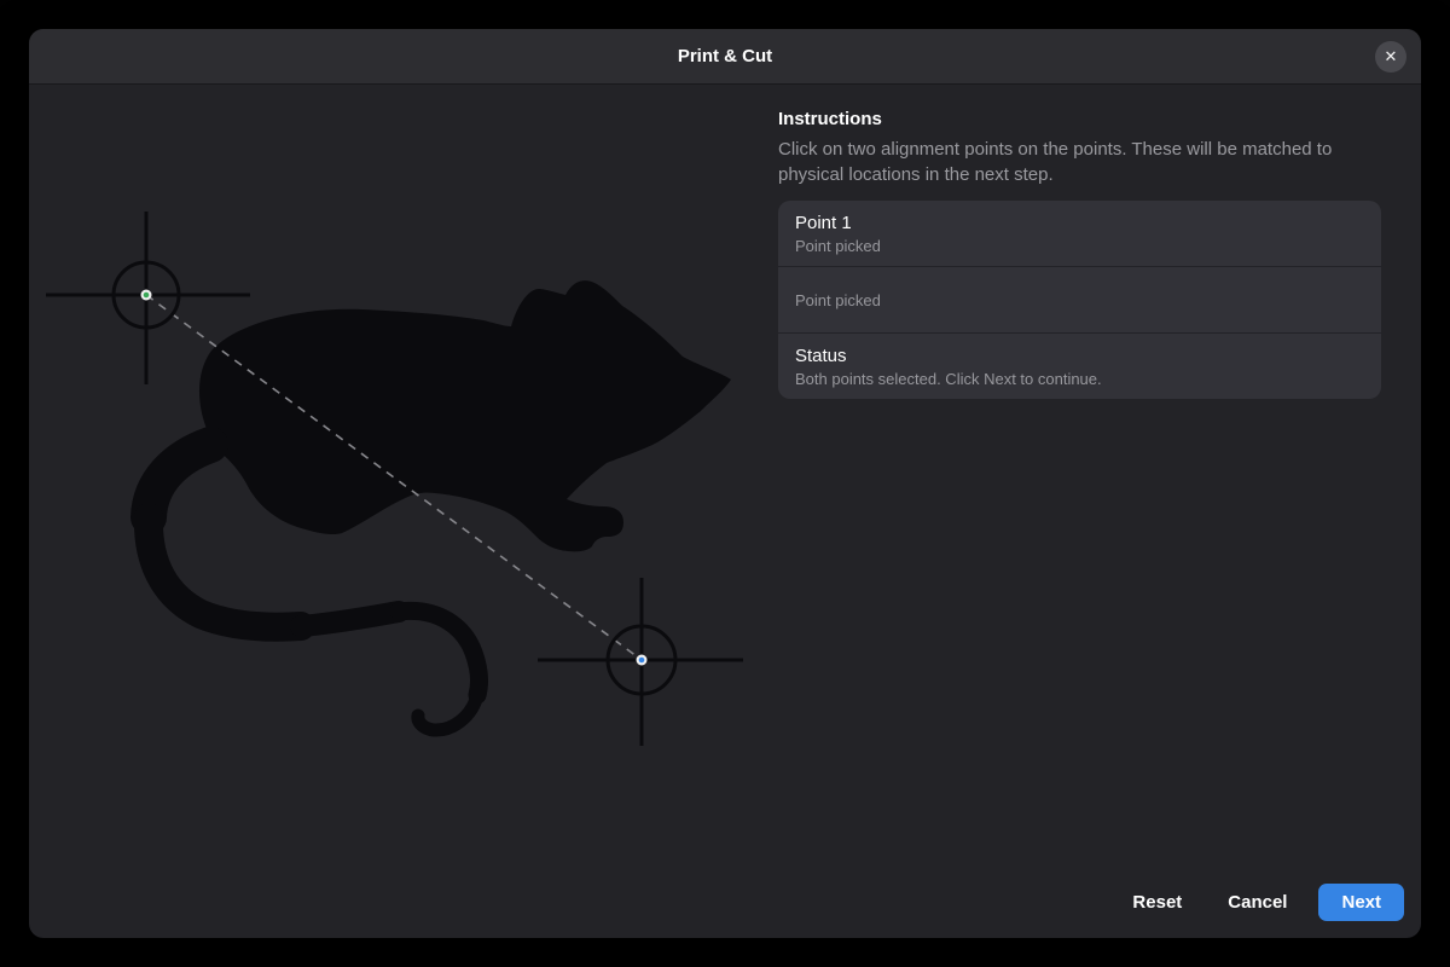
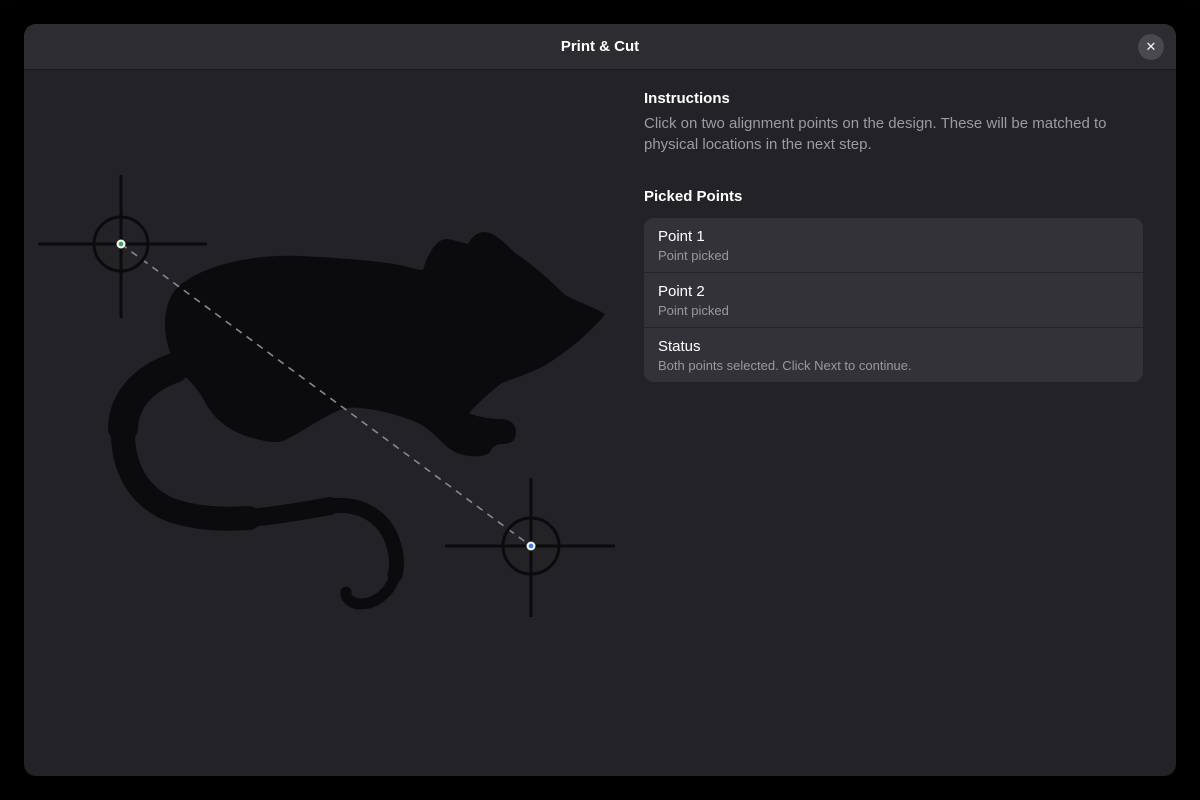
  Print & Cut
  ✕
  Instructions
- Click on two alignment points on the points. These will be matched to physical locations in the next step.
+ Click on two alignment points on the design. These will be matched to physical locations in the next step.
+ Picked Points
  Point 1
  Point picked
+ Point 2
  Point picked
  Status
  Both points selected. Click Next to continue.
- Reset
- Cancel
- Next
